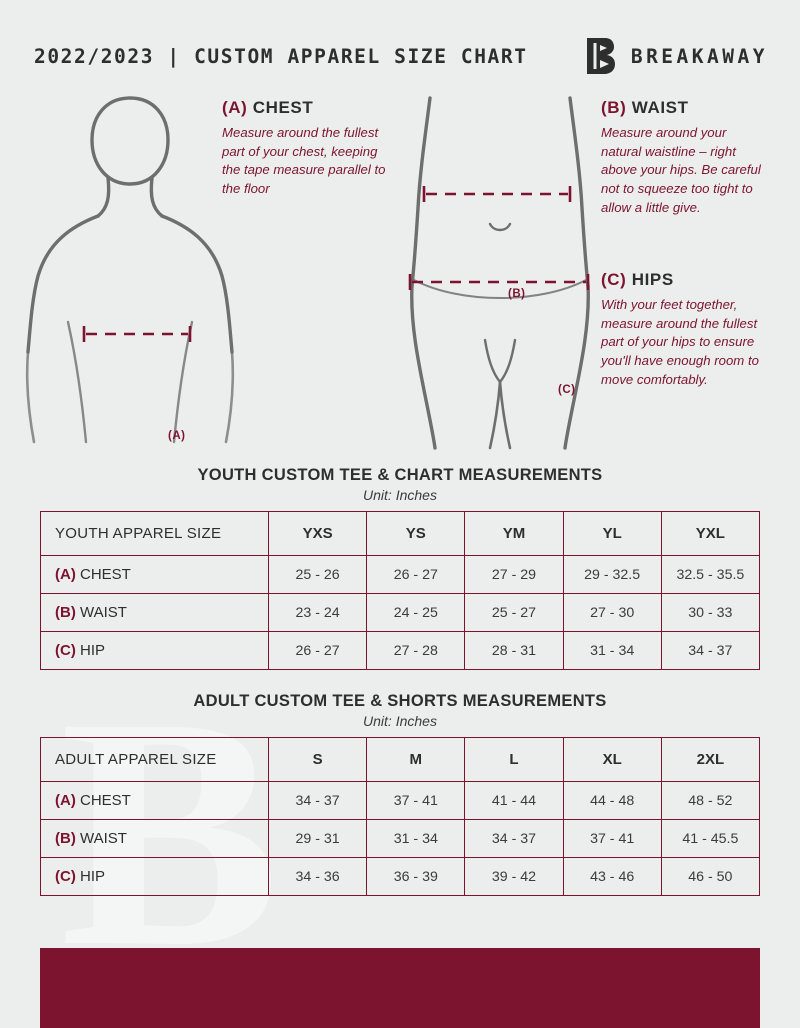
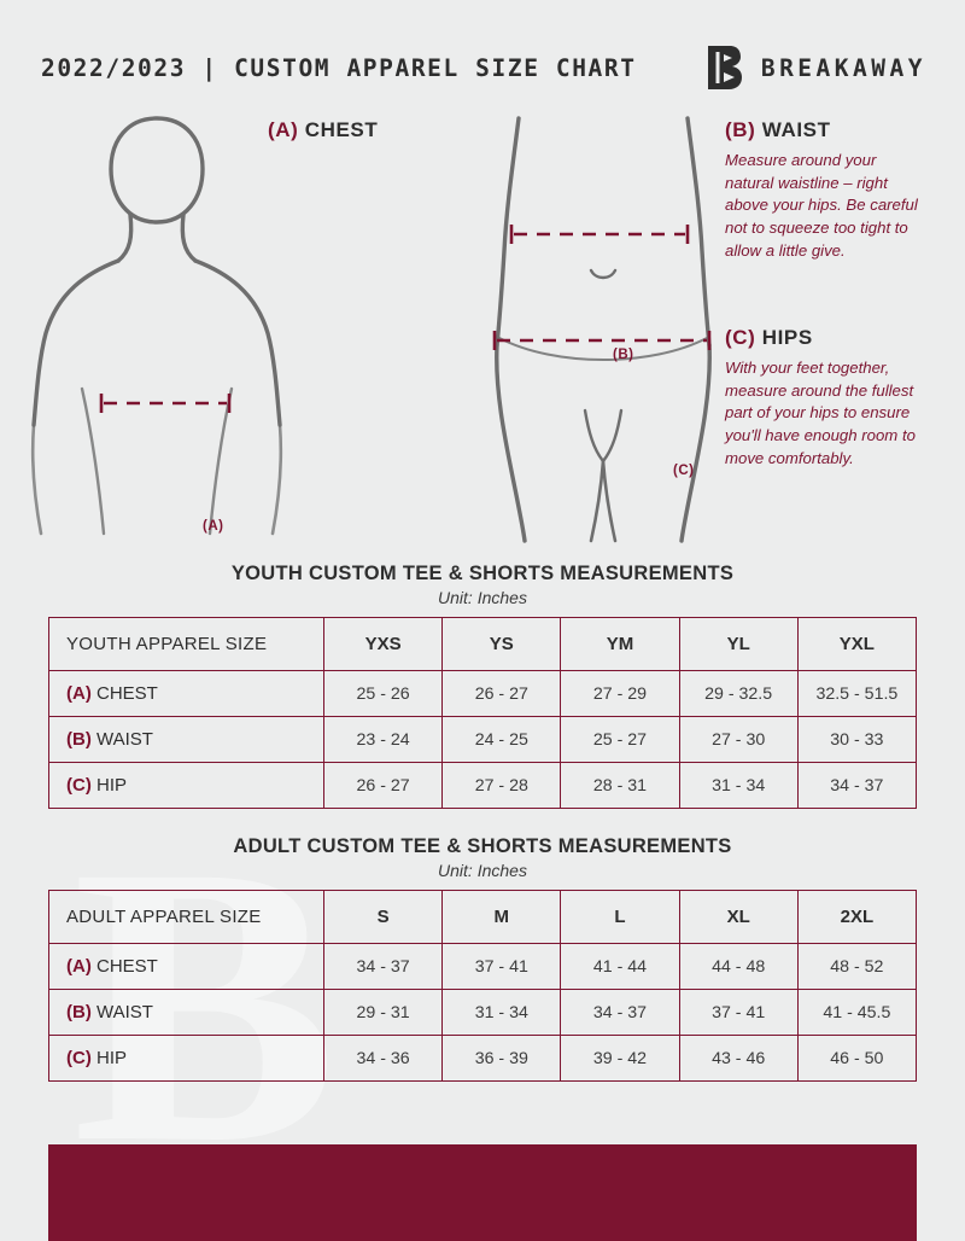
  B
  2022/2023 | CUSTOM APPAREL SIZE CHART
  BREAKAWAY
  (A)
  (B)
  (C)
  (A) CHEST
- Measure around the fullest part of your chest, keeping the tape measure parallel to the floor
  (B) WAIST
  Measure around your natural waistline – right above your hips. Be careful not to squeeze too tight to allow a little give.
  (C) HIPS
  With your feet together, measure around the fullest part of your hips to ensure you'll have enough room to move comfortably.
- YOUTH CUSTOM TEE & CHART MEASUREMENTS
+ YOUTH CUSTOM TEE & SHORTS MEASUREMENTS
  Unit: Inches
  YOUTH APPAREL SIZE	YXS	YS	YM	YL	YXL
- (A) CHEST	25 - 26	26 - 27	27 - 29	29 - 32.5	32.5 - 35.5
+ (A) CHEST	25 - 26	26 - 27	27 - 29	29 - 32.5	32.5 - 51.5
  (B) WAIST	23 - 24	24 - 25	25 - 27	27 - 30	30 - 33
  (C) HIP	26 - 27	27 - 28	28 - 31	31 - 34	34 - 37
  ADULT CUSTOM TEE & SHORTS MEASUREMENTS
  Unit: Inches
  ADULT APPAREL SIZE	S	M	L	XL	2XL
  (A) CHEST	34 - 37	37 - 41	41 - 44	44 - 48	48 - 52
  (B) WAIST	29 - 31	31 - 34	34 - 37	37 - 41	41 - 45.5
  (C) HIP	34 - 36	36 - 39	39 - 42	43 - 46	46 - 50
